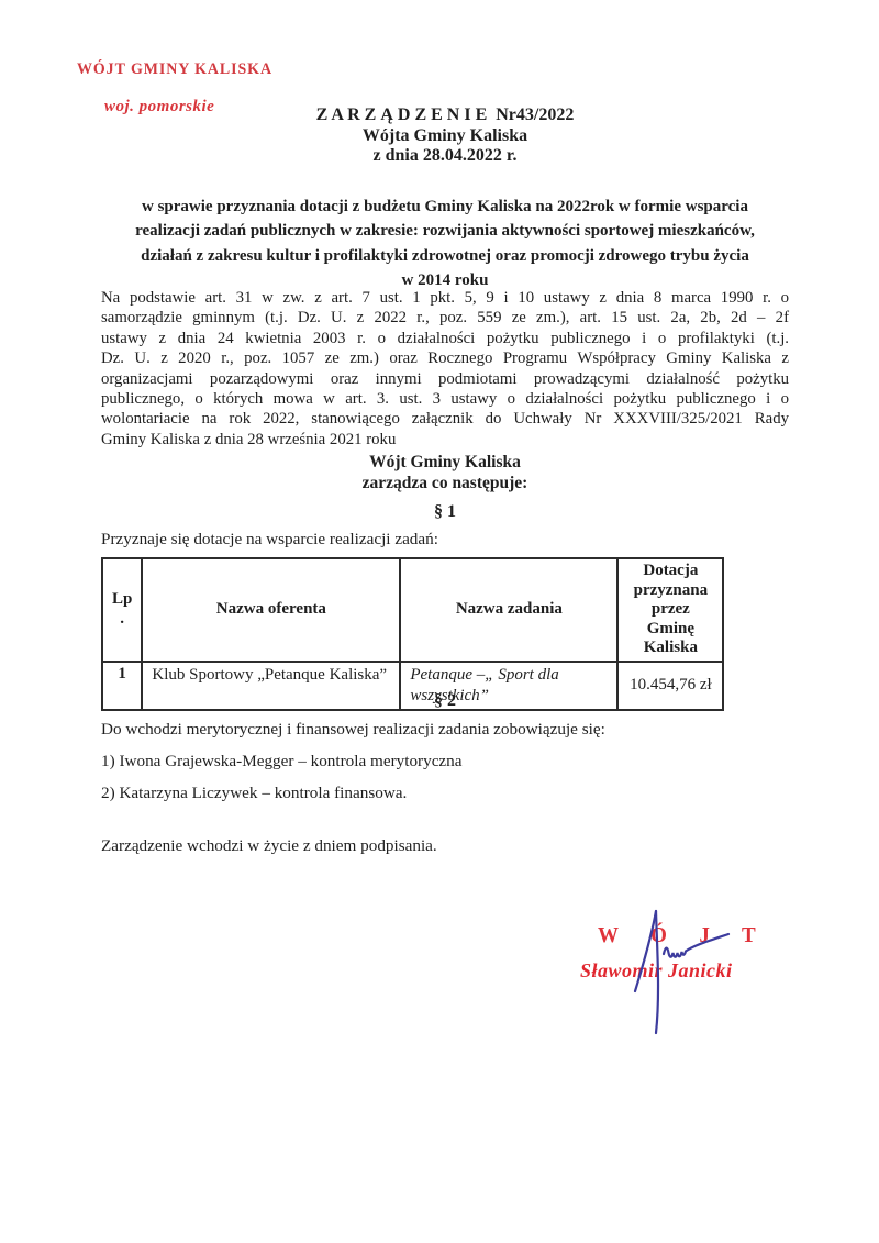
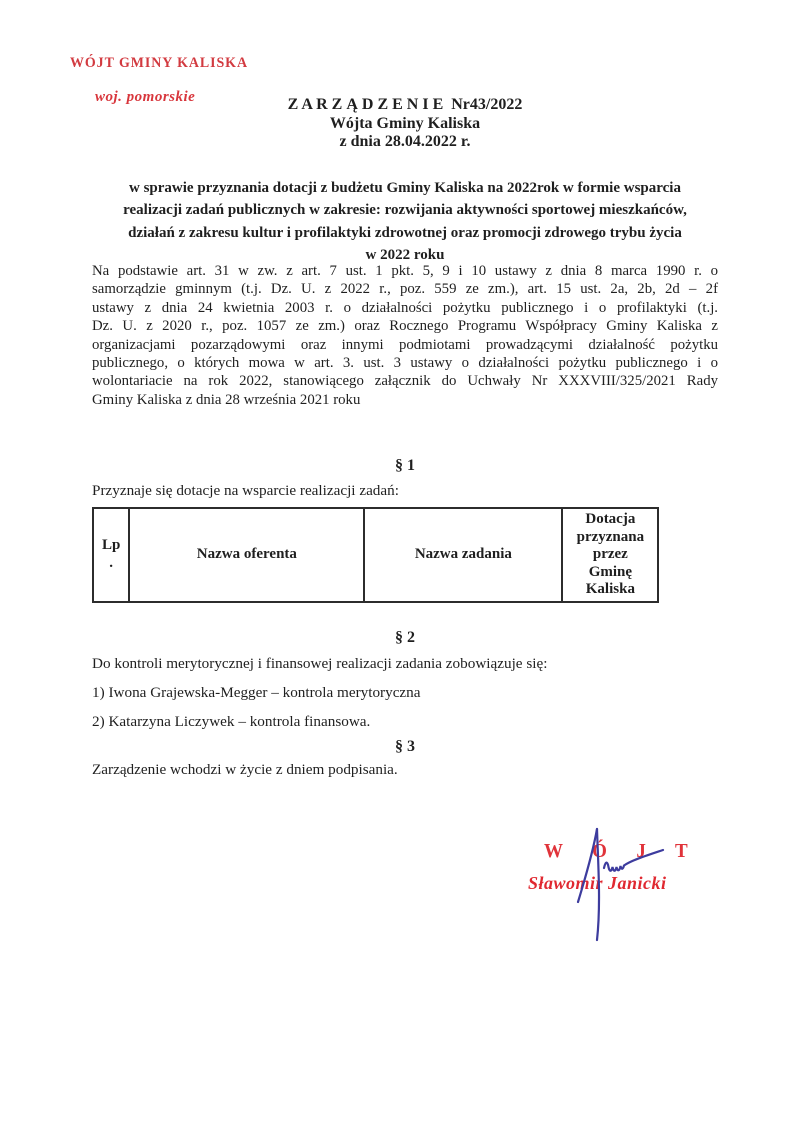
  WÓJT GMINY KALISKA
  woj. pomorskie
  Z A R Z Ą D Z E N I E Nr43/2022
  Wójta Gminy Kaliska
  z dnia 28.04.2022 r.
  w sprawie przyznania dotacji z budżetu Gminy Kaliska na 2022rok w formie wsparcia
  realizacji zadań publicznych w zakresie: rozwijania aktywności sportowej mieszkańców,
  działań z zakresu kultur i profilaktyki zdrowotnej oraz promocji zdrowego trybu życia
- w 2014 roku
+ w 2022 roku
  Na podstawie art. 31 w zw. z art. 7 ust. 1 pkt. 5, 9 i 10 ustawy z dnia 8 marca 1990 r. o
  samorządzie gminnym (t.j. Dz. U. z 2022 r., poz. 559 ze zm.), art. 15 ust. 2a, 2b, 2d – 2f
  ustawy z dnia 24 kwietnia 2003 r. o działalności pożytku publicznego i o profilaktyki (t.j.
  Dz. U. z 2020 r., poz. 1057 ze zm.) oraz Rocznego Programu Współpracy Gminy Kaliska z
  organizacjami pozarządowymi oraz innymi podmiotami prowadzącymi działalność pożytku
  publicznego, o których mowa w art. 3. ust. 3 ustawy o działalności pożytku publicznego i o
  wolontariacie na rok 2022, stanowiącego załącznik do Uchwały Nr XXXVIII/325/2021 Rady
  Gminy Kaliska z dnia 28 września 2021 roku
- Wójt Gminy Kaliska
- zarządza co następuje:
  § 1
  Przyznaje się dotacje na wsparcie realizacji zadań:
  Lp .	Nazwa oferenta	Nazwa zadania	Dotacja przyznana przez Gminę Kaliska
- 1	Klub Sportowy „Petanque Kaliska”	Petanque –„ Sport dla wszystkich”	10.454,76 zł
  § 2
- Do wchodzi merytorycznej i finansowej realizacji zadania zobowiązuje się:
+ Do kontroli merytorycznej i finansowej realizacji zadania zobowiązuje się:
  1) Iwona Grajewska-Megger – kontrola merytoryczna
  2) Katarzyna Liczywek – kontrola finansowa.
+ § 3
  Zarządzenie wchodzi w życie z dniem podpisania.
  W Ó J T
  Sławoi Janicki
